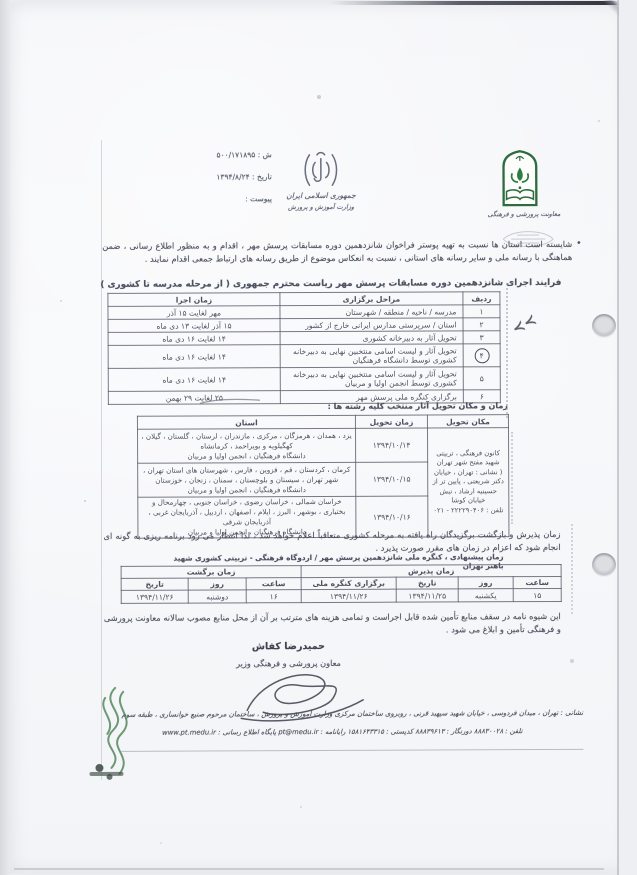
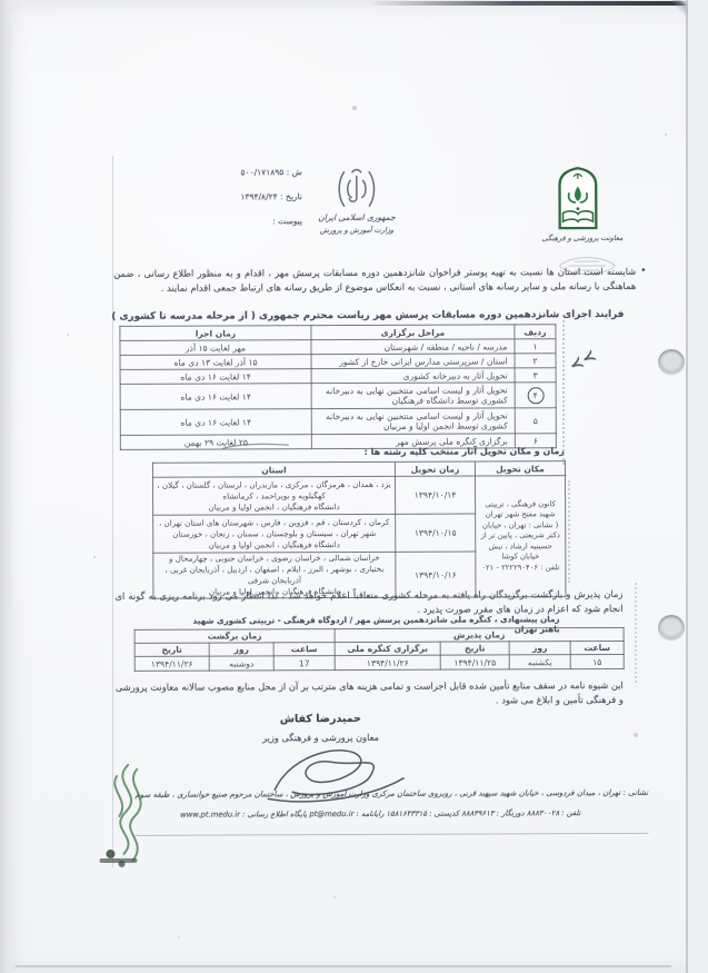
  ش : ۵۰۰/۱۷۱۸۹۵
  تاریخ : ۱۳۹۴/۸/۲۴
  پیوست :
  جمهوری اسلامی ایران
  وزارت آموزش و پرورش
  معاونت پرورشی و فرهنگی
  •
  شایسته است استان ها نسبت به تهیه پوستر فراخوان شانزدهمین دوره مسابقات پرسش مهر ، اقدام و به منظور اطلاع رسانی ، ضمن هماهنگی با رسانه ملی و سایر رسانه های استانی ، نسبت به انعکاس موضوع از طریق رسانه های ارتباط جمعی اقدام نمایند .
  فرایند اجرای شانزدهمین دوره مسابقات پرسش مهر ریاست محترم جمهوری ( از مرحله مدرسه تا کشوری )
  ردیف	مراحل برگزاری	زمان اجرا
  ۱	مدرسه / ناحیه / منطقه / شهرستان	مهر لغایت ۱۵ آذر
  ۲	استان / سرپرستی مدارس ایرانی خارج از کشور	۱۵ آذر لغایت ۱۳ دی ماه
  ۳	تحویل آثار به دبیرخانه کشوری	۱۴ لغایت ۱۶ دی ماه
  ۴	تحویل آثار و لیست اسامی منتخبین نهایی به دبیرخانه کشوری توسط دانشگاه فرهنگیان	۱۴ لغایت ۱۶ دی ماه
  ۵	تحویل آثار و لیست اسامی منتخبین نهایی به دبیرخانه کشوری توسط انجمن اولیا و مربیان	۱۴ لغایت ۱۶ دی ماه
  ۶	برگزاری کنگره ملی پرسش مهر	۲۵ لغایت ۲۹ بهمن
  زمان و مکان تحویل آثار منتخب کلیه رشته ها :
  مکان تحویل	زمان تحویل	استان
  کانون فرهنگی ، تربیتی شهید مفتح شهر تهران ( نشانی : تهران ، خیابان دکتر شریعتی ، پایین تر از حسینیه ارشاد ، نبش خیابان کوشا تلفن : ۲۲۲۲۹۰۴۰۶ - ۰۲۱	۱۳۹۴/۱۰/۱۴	یزد ، همدان ، هرمزگان ، مرکزی ، مازندران ، لرستان ، گلستان ، گیلان ، کهگیلویه و بویراحمد ، کرمانشاه دانشگاه فرهنگیان ، انجمن اولیا و مربیان
  ۱۳۹۴/۱۰/۱۵	کرمان ، کردستان ، قم ، قزوین ، فارس ، شهرستان های استان تهران ، شهر تهران ، سیستان و بلوچستان ، سمنان ، زنجان ، خوزستان دانشگاه فرهنگیان ، انجمن اولیا و مربیان
  ۱۳۹۴/۱۰/۱۶	خراسان شمالی ، خراسان رضوی ، خراسان جنوبی ، چهارمحال و بختیاری ، بوشهر ، البرز ، ایلام ، اصفهان ، اردبیل ، آذربایجان غربی ، آذربایجان شرقی دانشگاه فرهنگیان ، انجمن اولیا و مربیان
  زمان پذیرش و بازگشت برگزیدگان راه یافته به مرحله کشوری متعاقباً اعلام خواهد شد ، لذا انتظار می رود برنامه ریزی به گونه ای انجام شود که اعزام در زمان های مقرر صورت پذیرد .
  زمان پیشنهادی ، کنگره ملی شانزدهمین پرسش مهر / اردوگاه فرهنگی - تربیتی کشوری شهید باهنر تهران
  زمان پذیرش	زمان برگشت
  ساعت	روز	تاریخ	برگزاری کنگره ملی	ساعت	روز	تاریخ
- ۱۵	یکشنبه	۱۳۹۴/۱۱/۲۵	۱۳۹۴/۱۱/۲۶	۱۶	دوشنبه	۱۳۹۴/۱۱/۲۶
+ ۱۵	یکشنبه	۱۳۹۴/۱۱/۲۵	۱۳۹۴/۱۱/۲۶	17	دوشنبه	۱۳۹۴/۱۱/۲۶
  این شیوه نامه در سقف منابع تأمین شده قابل اجراست و تمامی هزینه های مترتب بر آن از محل منابع مصوب سالانه معاونت پرورشی و فرهنگی تأمین و ابلاغ می شود .
  حمیدرضا کفاش
  معاون پرورشی و فرهنگی وزیر
  نشانی : تهران ، میدان فردوسی ، خیابان شهید سپهبد قرنی ، روبروی ساختمان مرکزی وزارت آموزش و پرورش ، ساختمان مرحوم صنیع خوانساری ، طبقه سوم
  تلفن : ۸۸۸۳۰۰۲۸ دورنگار : ۸۸۸۳۹۶۱۳ کدپستی : ۱۵۸۱۶۴۳۳۱۵ رایانامه : pt@medu.ir پایگاه اطلاع رسانی : www.pt.medu.ir
